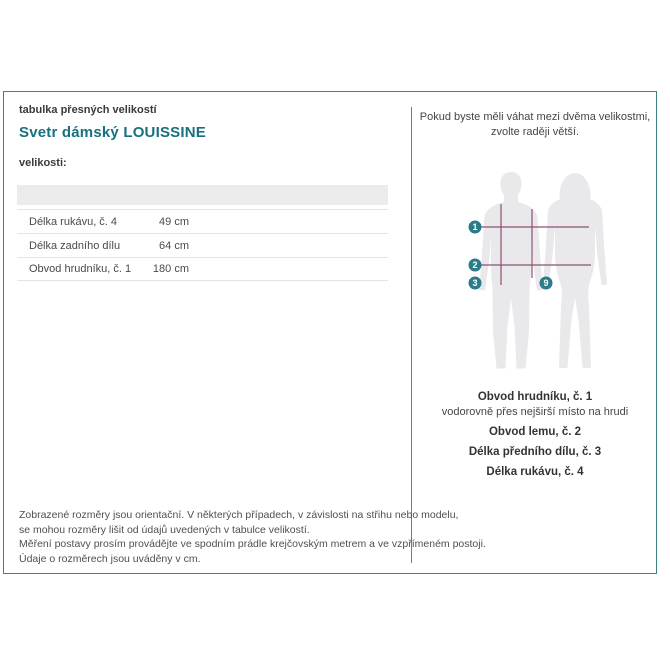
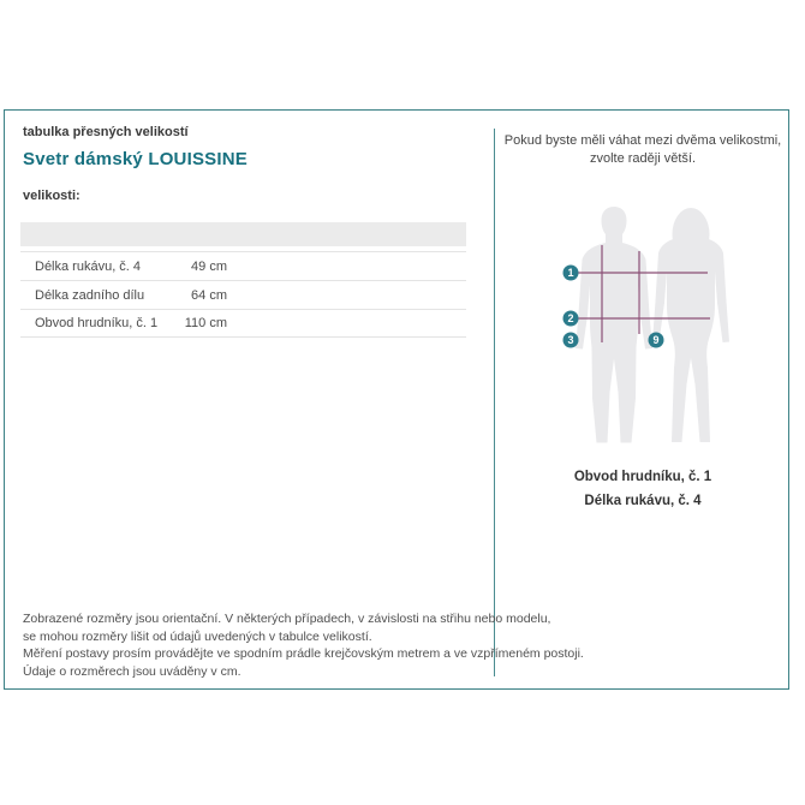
  tabulka přesných velikostí
  Svetr dámský LOUISSINE
  velikosti:
  Délka rukávu, č. 4
  49 cm
  Délka zadního dílu
  64 cm
  Obvod hrudníku, č. 1
- 180 cm
+ 110 cm
  Zobrazené rozměry jsou orientační. V některých případech, v závislosti na střihu nebo modelu,
  se mohou rozměry lišit od údajů uvedených v tabulce velikostí.
  Měření postavy prosím provádějte ve spodním prádle krejčovským metrem a ve vzpřímeném postoji.
  Údaje o rozměrech jsou uváděny v cm.
  Pokud byste měli váhat mezi dvěma velikostmi,
  zvolte raději větší.
  1
  2
  3
  9
  Obvod hrudníku, č. 1
- vodorovně přes nejširší místo na hrudi
- Obvod lemu, č. 2
- Délka předního dílu, č. 3
  Délka rukávu, č. 4
